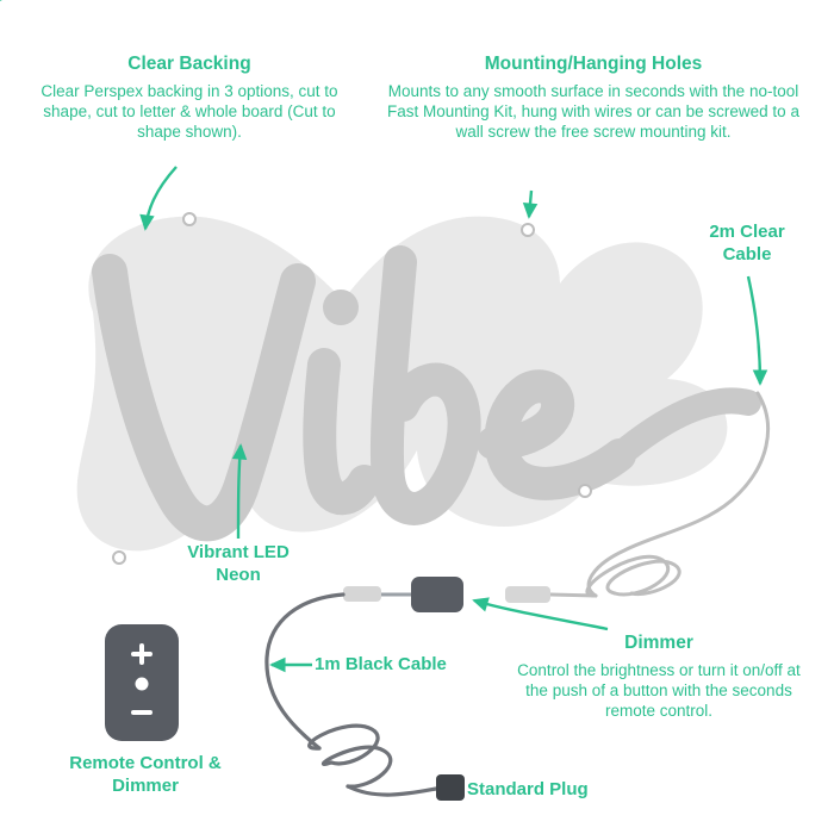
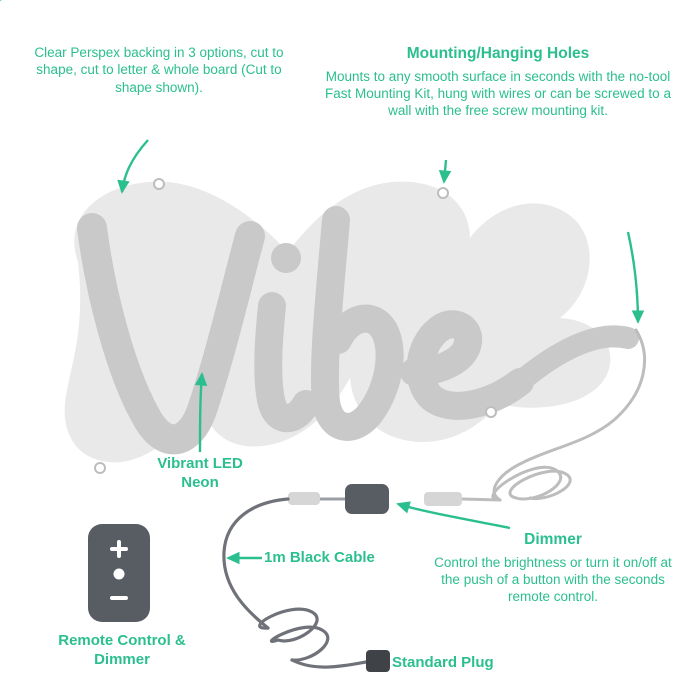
- Clear Backing
  Clear Perspex backing in 3 options, cut to shape, cut to letter & whole board (Cut to shape shown).
  Mounting/Hanging Holes
- Mounts to any smooth surface in seconds with the no-tool Fast Mounting Kit, hung with wires or can be screwed to a wall screw the free screw mounting kit.
+ Mounts to any smooth surface in seconds with the no-tool Fast Mounting Kit, hung with wires or can be screwed to a wall with the free screw mounting kit.
- 2m Clear Cable
  Vibrant LED Neon
  Dimmer
  Control the brightness or turn it on/off at the push of a button with the seconds remote control.
  1m Black Cable
  Standard Plug
  Remote Control & Dimmer
